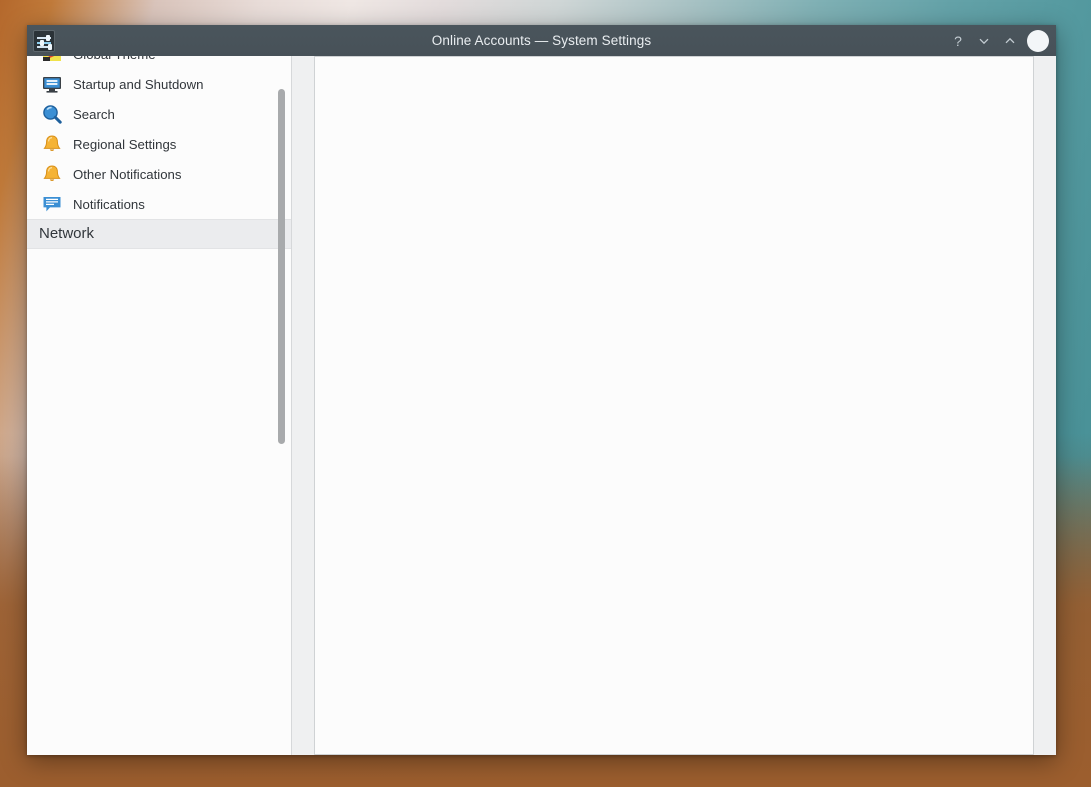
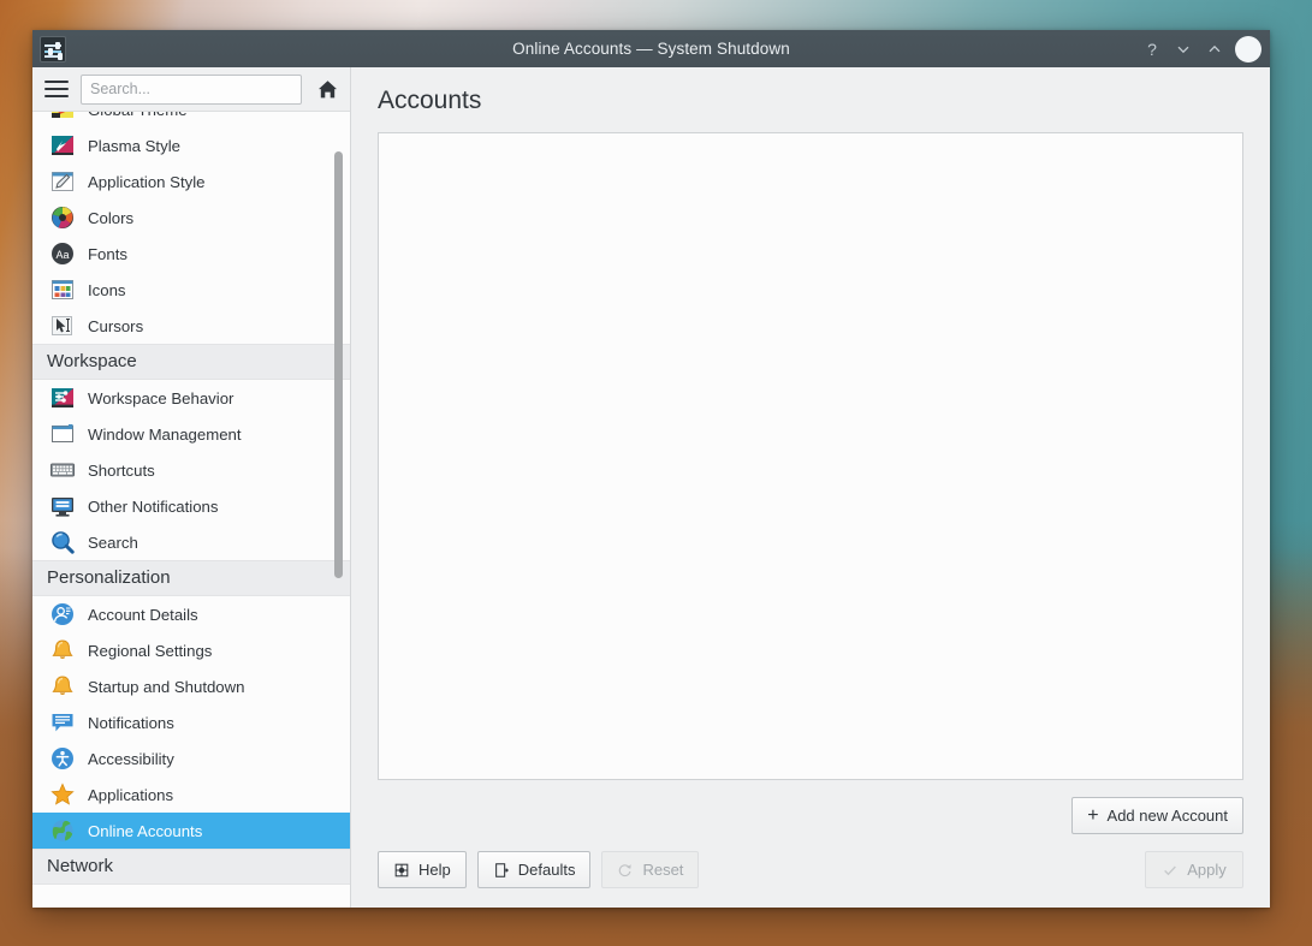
- Online Accounts — System Settings
+ Online Accounts — System Shutdown
  ?
+ Search...
+ Plasma Style
+ Application Style
+ Colors
+ Aa
+ Fonts
+ Icons
+ Cursors
+ Workspace
+ Workspace Behavior
+ Window Management
+ Shortcuts
- Startup and Shutdown
+ Other Notifications
  Search
+ Personalization
+ Account Details
  Regional Settings
- Other Notifications
+ Startup and Shutdown
  Notifications
+ Accessibility
+ Applications
+ Online Accounts
  Network
+ Accounts
+ +
+ Add new Account
+ Help
+ Defaults
+ Reset
+ Apply
